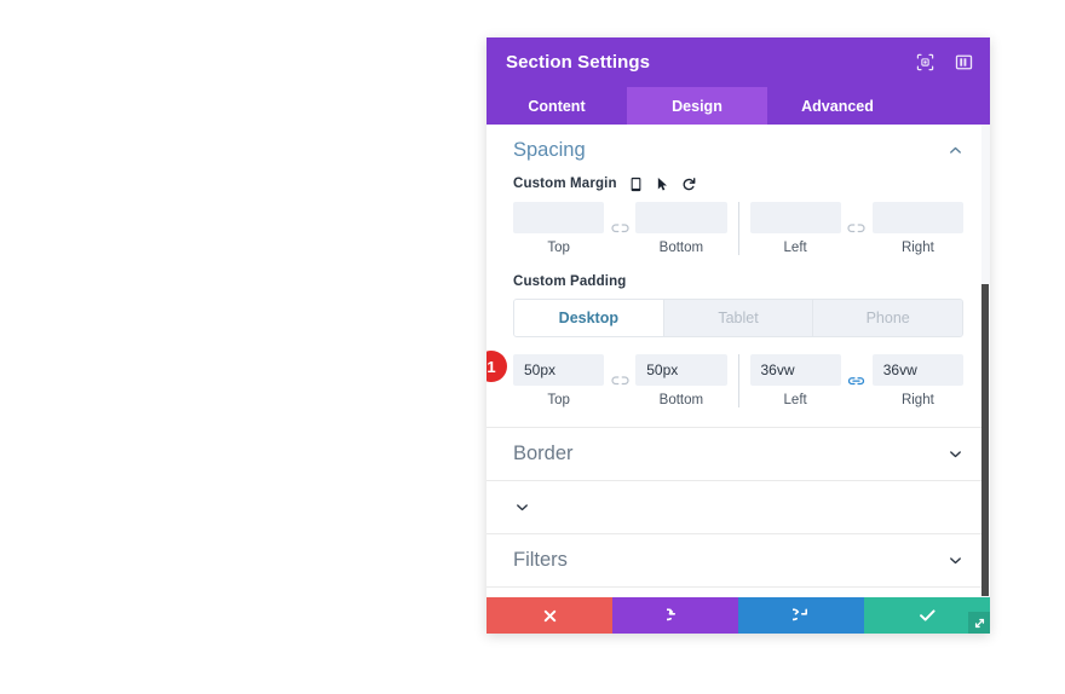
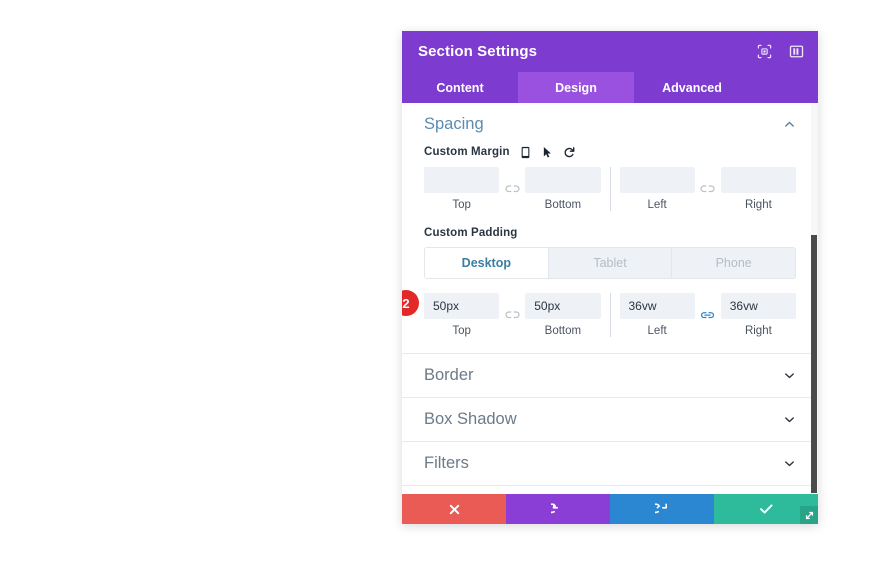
  Section Settings
  Content
  Design
  Advanced
  Spacing
  Custom Margin
  Top
  Bottom
  Left
  Right
  Custom Padding
  Desktop
  Tablet
  Phone
- 1
+ 2
  50px
  Top
  50px
  Bottom
  36vw
  Left
  36vw
  Right
  Border
+ Box Shadow
  Filters
